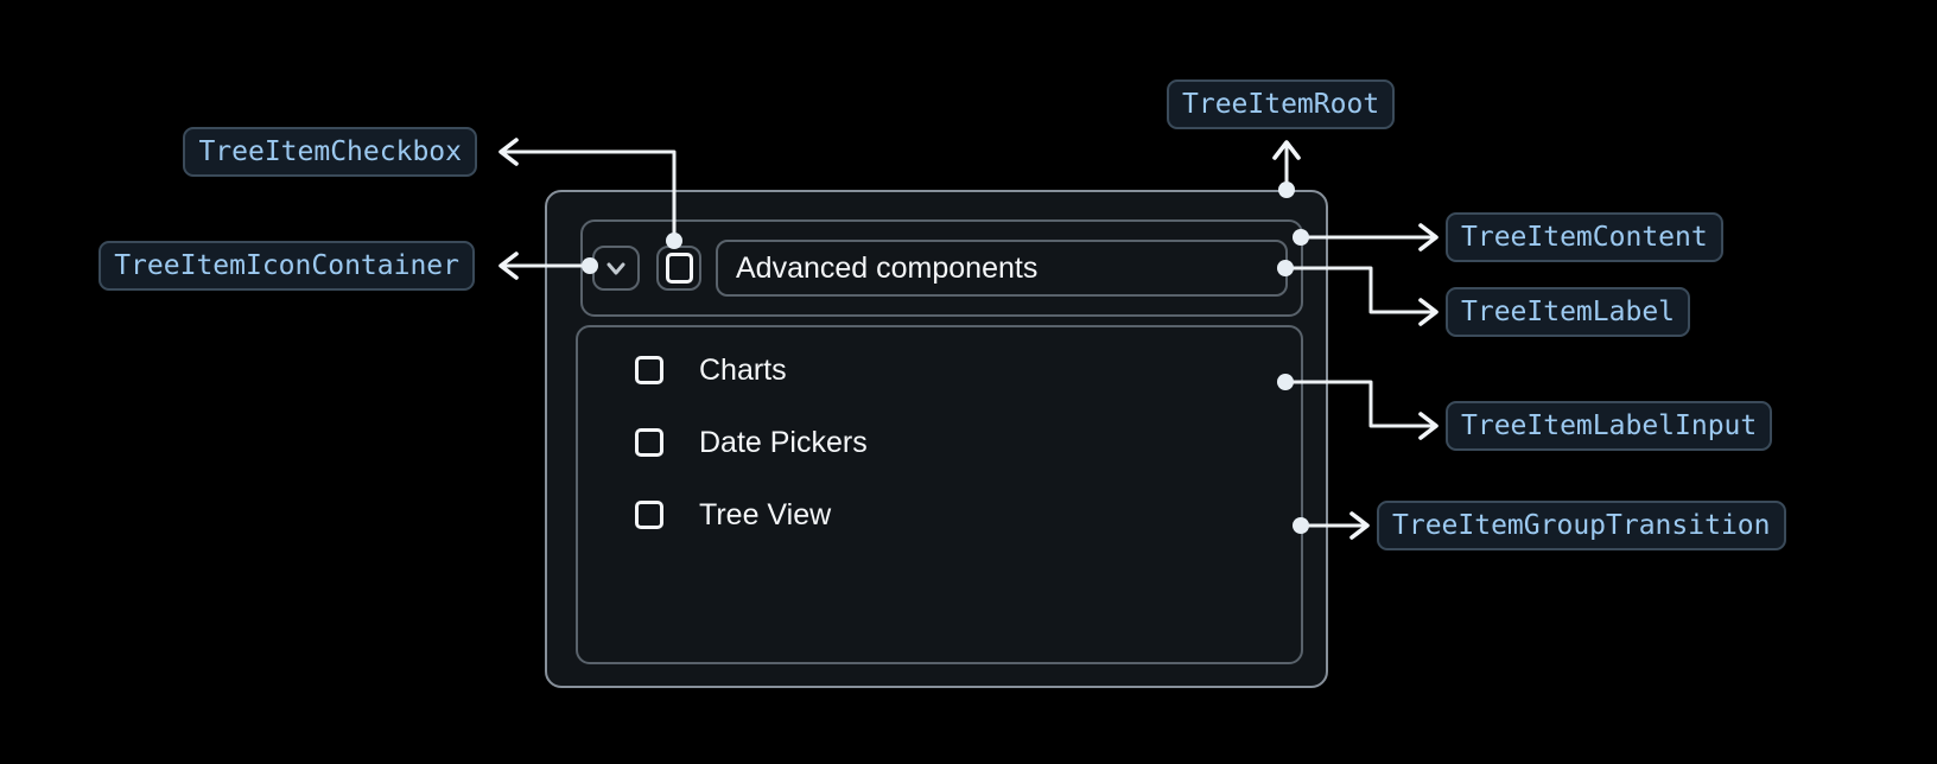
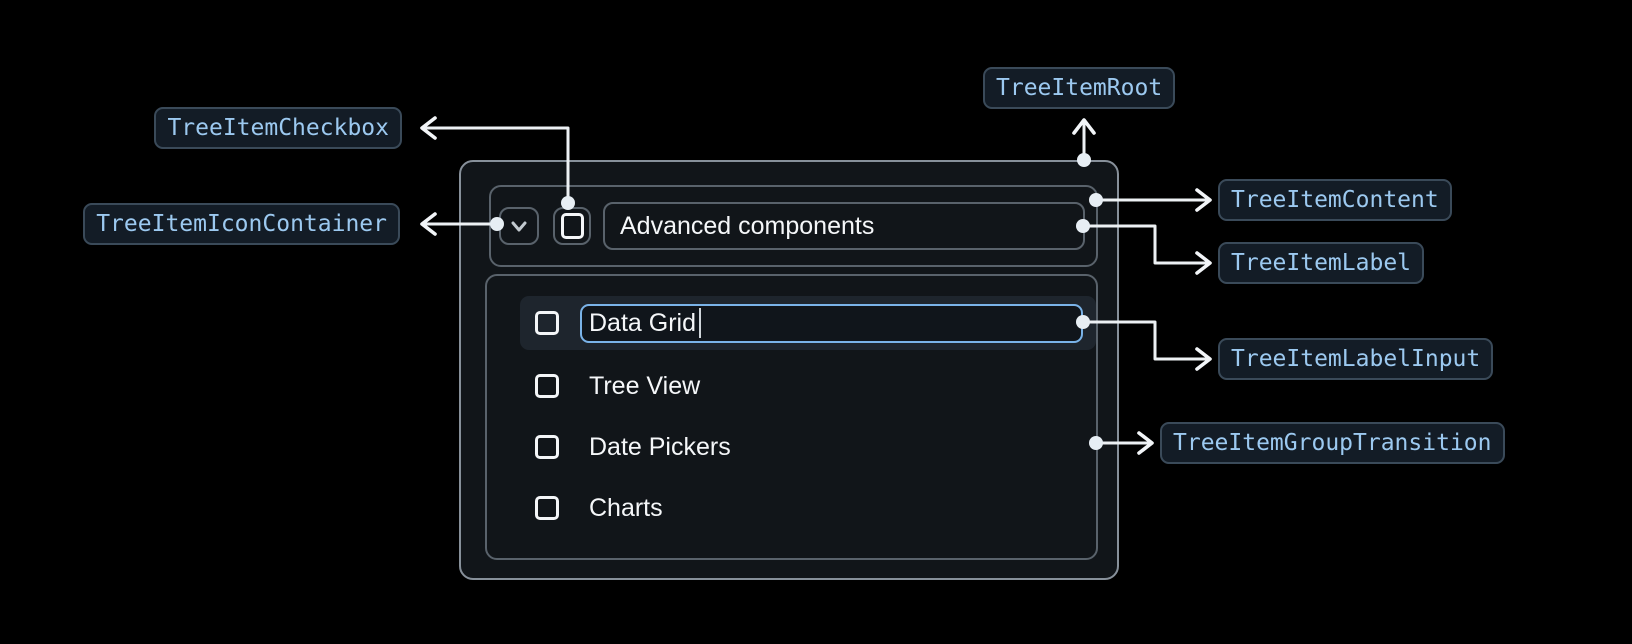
  Advanced components
+ Data Grid
- Charts
+ Tree View
  Date Pickers
- Tree View
+ Charts
  TreeItemCheckbox
  TreeItemIconContainer
  TreeItemRoot
  TreeItemContent
  TreeItemLabel
  TreeItemLabelInput
  TreeItemGroupTransition
